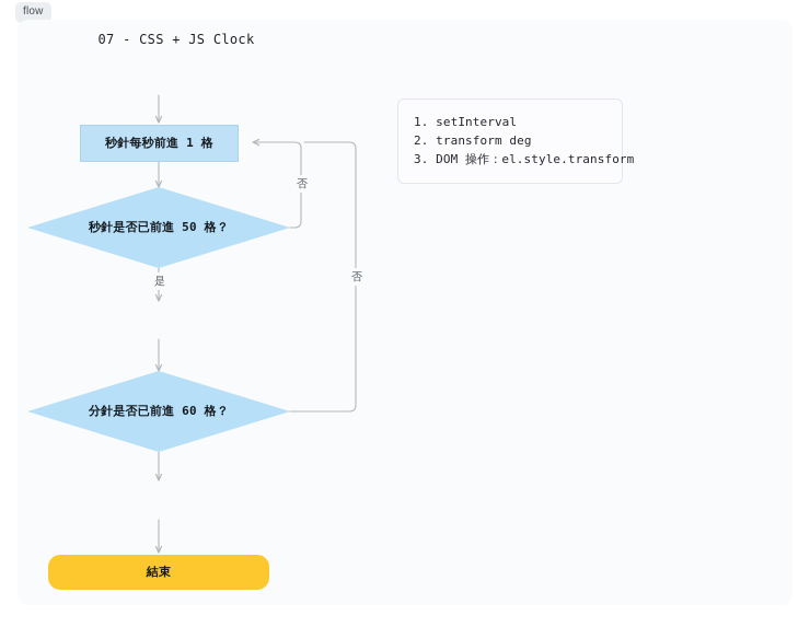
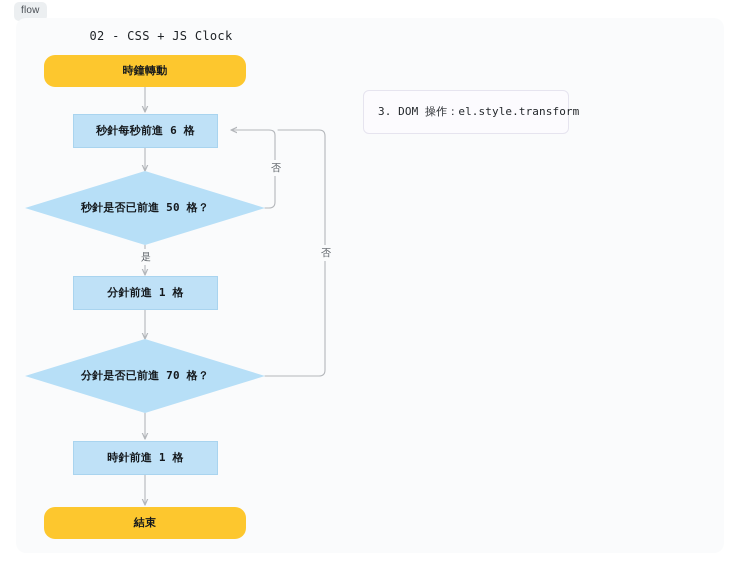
  flow
- 07 - CSS + JS Clock
+ 02 - CSS + JS Clock
+ 時鐘轉動
- 秒針每秒前進 1 格
+ 秒針每秒前進 6 格
  秒針是否已前進 50 格？
+ 分針前進 1 格
- 分針是否已前進 60 格？
+ 分針是否已前進 70 格？
+ 時針前進 1 格
  結束
  否
  是
  否
- 1. setInterval
- 2. transform deg
  3. DOM 操作：el.style.transform
